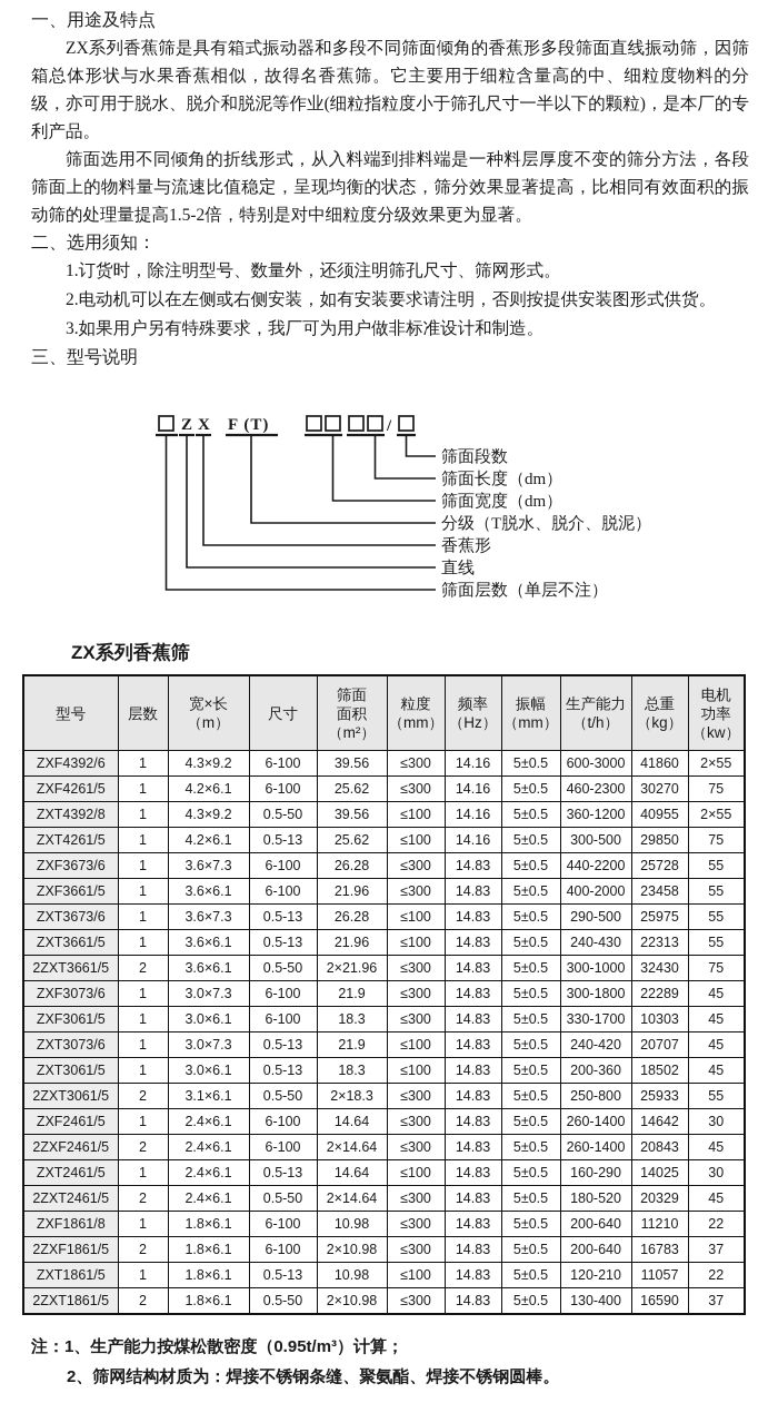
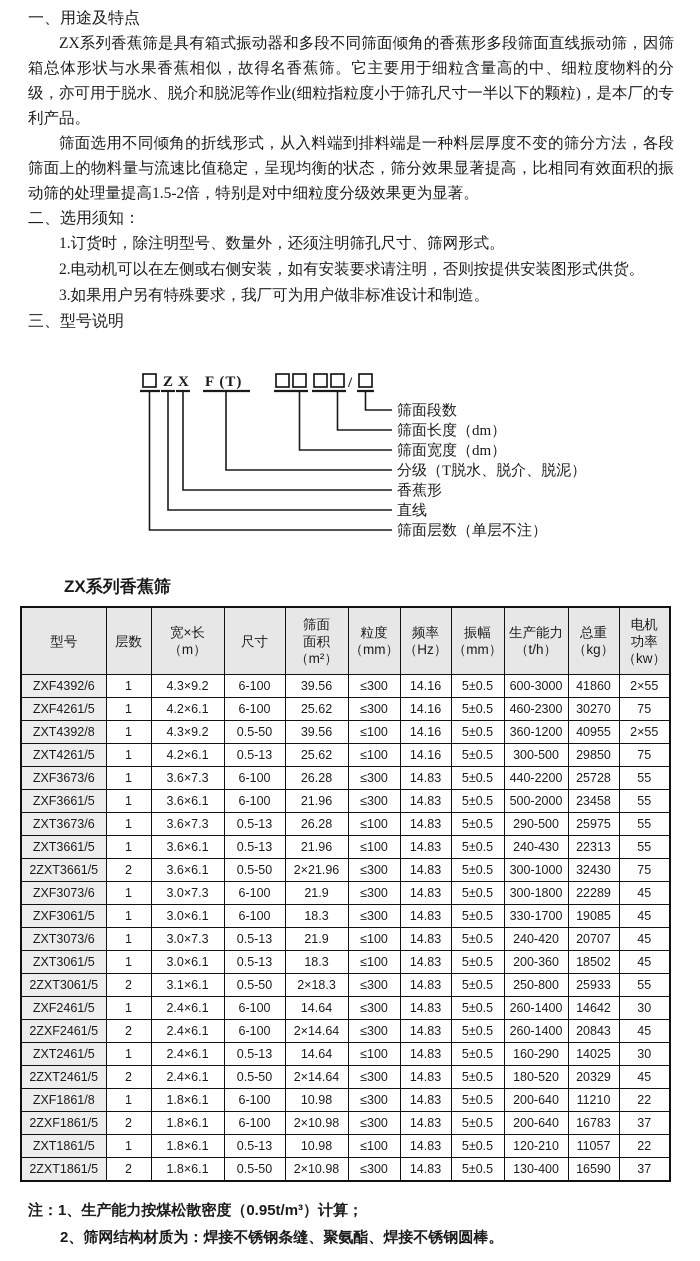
  一、用途及特点
  ZX系列香蕉筛是具有箱式振动器和多段不同筛面倾角的香蕉形多段筛面直线振动筛，因筛箱总体形状与水果香蕉相似，故得名香蕉筛。它主要用于细粒含量高的中、细粒度物料的分级，亦可用于脱水、脱介和脱泥等作业(细粒指粒度小于筛孔尺寸一半以下的颗粒)，是本厂的专利产品。
  筛面选用不同倾角的折线形式，从入料端到排料端是一种料层厚度不变的筛分方法，各段筛面上的物料量与流速比值稳定，呈现均衡的状态，筛分效果显著提高，比相同有效面积的振动筛的处理量提高1.5-2倍，特别是对中细粒度分级效果更为显著。
  二、选用须知：
  1.订货时，除注明型号、数量外，还须注明筛孔尺寸、筛网形式。
  2.电动机可以在左侧或右侧安装，如有安装要求请注明，否则按提供安装图形式供货。
  3.如果用户另有特殊要求，我厂可为用户做非标准设计和制造。
  三、型号说明
  Z
  X
  F (T)
  /
  筛面段数
  筛面长度（dm）
  筛面宽度（dm）
  分级（T脱水、脱介、脱泥）
  香蕉形
  直线
  筛面层数（单层不注）
  ZX系列香蕉筛
  型号	层数	宽×长 （m）	尺寸	筛面 面积 （m²）	粒度 （mm）	频率 （Hz）	振幅 （mm）	生产能力 （t/h）	总重 （kg）	电机 功率 （kw）
  ZXF4392/6	1	4.3×9.2	6-100	39.56	≤300	14.16	5±0.5	600-3000	41860	2×55
  ZXF4261/5	1	4.2×6.1	6-100	25.62	≤300	14.16	5±0.5	460-2300	30270	75
  ZXT4392/8	1	4.3×9.2	0.5-50	39.56	≤100	14.16	5±0.5	360-1200	40955	2×55
  ZXT4261/5	1	4.2×6.1	0.5-13	25.62	≤100	14.16	5±0.5	300-500	29850	75
  ZXF3673/6	1	3.6×7.3	6-100	26.28	≤300	14.83	5±0.5	440-2200	25728	55
- ZXF3661/5	1	3.6×6.1	6-100	21.96	≤300	14.83	5±0.5	400-2000	23458	55
+ ZXF3661/5	1	3.6×6.1	6-100	21.96	≤300	14.83	5±0.5	500-2000	23458	55
  ZXT3673/6	1	3.6×7.3	0.5-13	26.28	≤100	14.83	5±0.5	290-500	25975	55
  ZXT3661/5	1	3.6×6.1	0.5-13	21.96	≤100	14.83	5±0.5	240-430	22313	55
  2ZXT3661/5	2	3.6×6.1	0.5-50	2×21.96	≤300	14.83	5±0.5	300-1000	32430	75
  ZXF3073/6	1	3.0×7.3	6-100	21.9	≤300	14.83	5±0.5	300-1800	22289	45
- ZXF3061/5	1	3.0×6.1	6-100	18.3	≤300	14.83	5±0.5	330-1700	10303	45
+ ZXF3061/5	1	3.0×6.1	6-100	18.3	≤300	14.83	5±0.5	330-1700	19085	45
  ZXT3073/6	1	3.0×7.3	0.5-13	21.9	≤100	14.83	5±0.5	240-420	20707	45
  ZXT3061/5	1	3.0×6.1	0.5-13	18.3	≤100	14.83	5±0.5	200-360	18502	45
  2ZXT3061/5	2	3.1×6.1	0.5-50	2×18.3	≤300	14.83	5±0.5	250-800	25933	55
  ZXF2461/5	1	2.4×6.1	6-100	14.64	≤300	14.83	5±0.5	260-1400	14642	30
  2ZXF2461/5	2	2.4×6.1	6-100	2×14.64	≤300	14.83	5±0.5	260-1400	20843	45
  ZXT2461/5	1	2.4×6.1	0.5-13	14.64	≤100	14.83	5±0.5	160-290	14025	30
  2ZXT2461/5	2	2.4×6.1	0.5-50	2×14.64	≤300	14.83	5±0.5	180-520	20329	45
  ZXF1861/8	1	1.8×6.1	6-100	10.98	≤300	14.83	5±0.5	200-640	11210	22
  2ZXF1861/5	2	1.8×6.1	6-100	2×10.98	≤300	14.83	5±0.5	200-640	16783	37
  ZXT1861/5	1	1.8×6.1	0.5-13	10.98	≤100	14.83	5±0.5	120-210	11057	22
  2ZXT1861/5	2	1.8×6.1	0.5-50	2×10.98	≤300	14.83	5±0.5	130-400	16590	37
  注：1、生产能力按煤松散密度（0.95t/m³）计算；
  2、筛网结构材质为：焊接不锈钢条缝、聚氨酯、焊接不锈钢圆棒。
